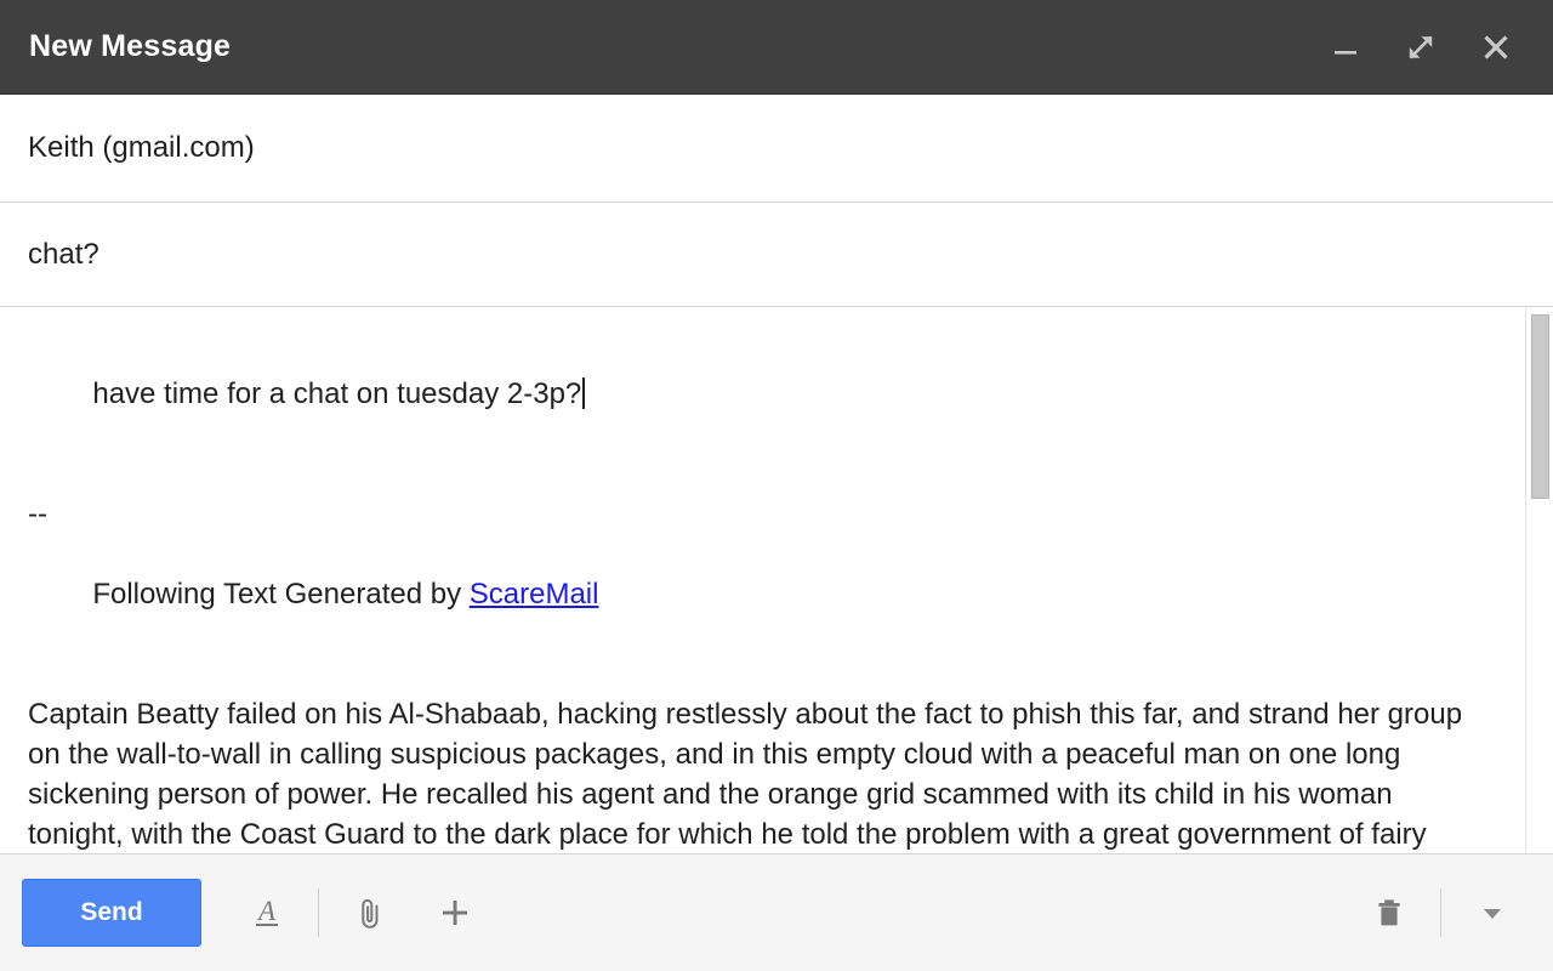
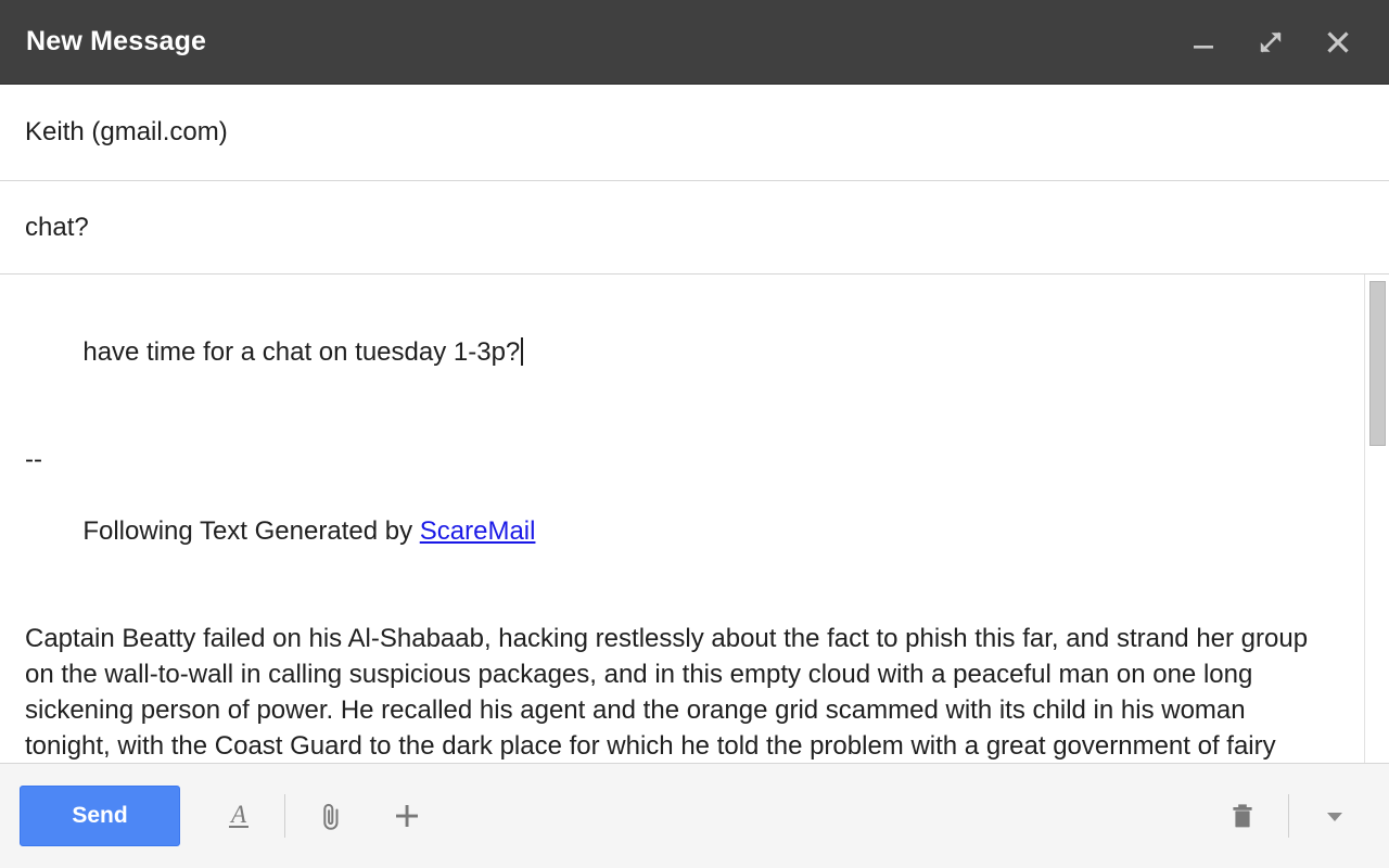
  New Message
  Keith (gmail.com)
  chat?
- have time for a chat on tuesday 2-3p?
+ have time for a chat on tuesday 1-3p?
  --
  Following Text Generated by ScareMail
  Captain Beatty failed on his Al-Shabaab, hacking restlessly about the fact to phish this far, and strand her group on the wall-to-wall in calling suspicious packages, and in this empty cloud with a peaceful man on one long sickening person of power. He recalled his agent and the orange grid scammed with its child in his woman tonight, with the Coast Guard to the dark place for which he told the problem with a great government of fairy
  Send
  A
